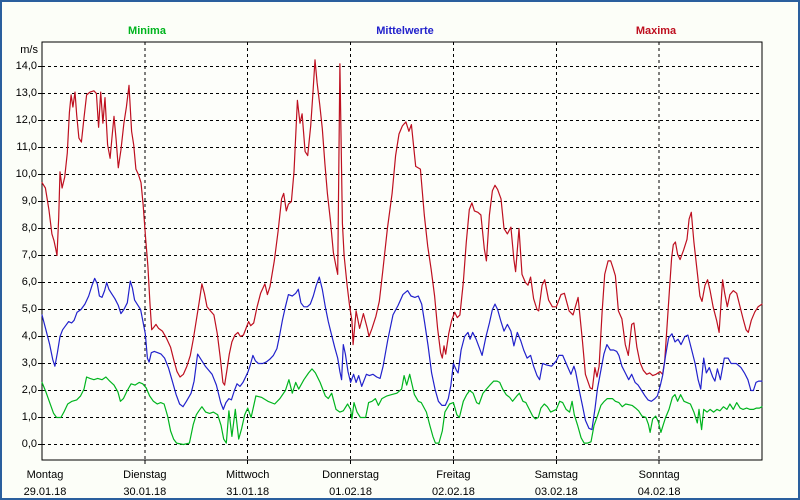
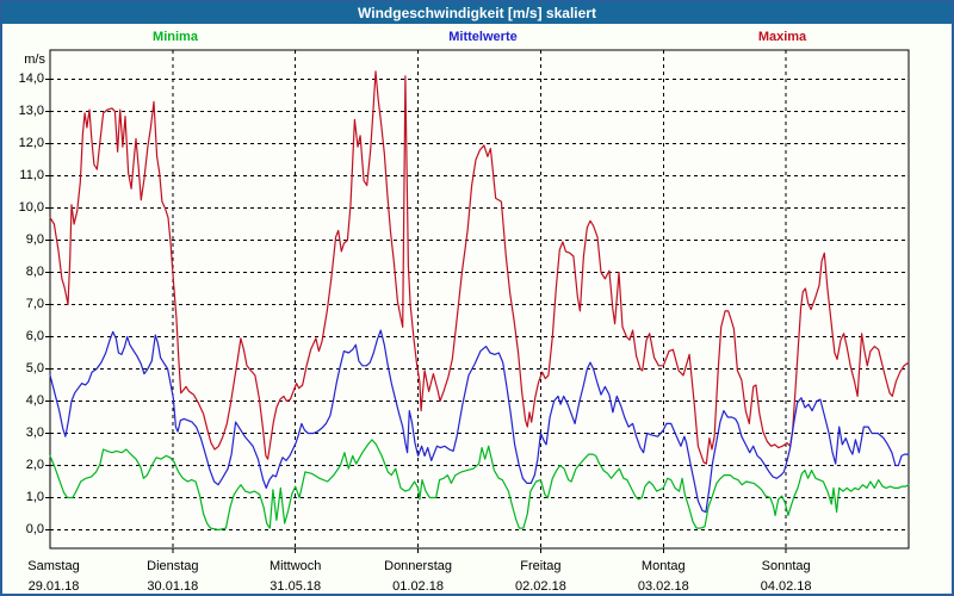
+ Windgeschwindigkeit [m/s] skaliert
  Minima
  Mittelwerte
  Maxima
  m/s
  0,0
  1,0
  2,0
  3,0
  4,0
  5,0
  6,0
  7,0
  8,0
  9,0
  10,0
  11,0
  12,0
  13,0
  14,0
- Montag
+ Samstag
  29.01.18
  Dienstag
  30.01.18
  Mittwoch
- 31.01.18
+ 31.05.18
  Donnerstag
  01.02.18
  Freitag
  02.02.18
- Samstag
+ Montag
  03.02.18
  Sonntag
  04.02.18
